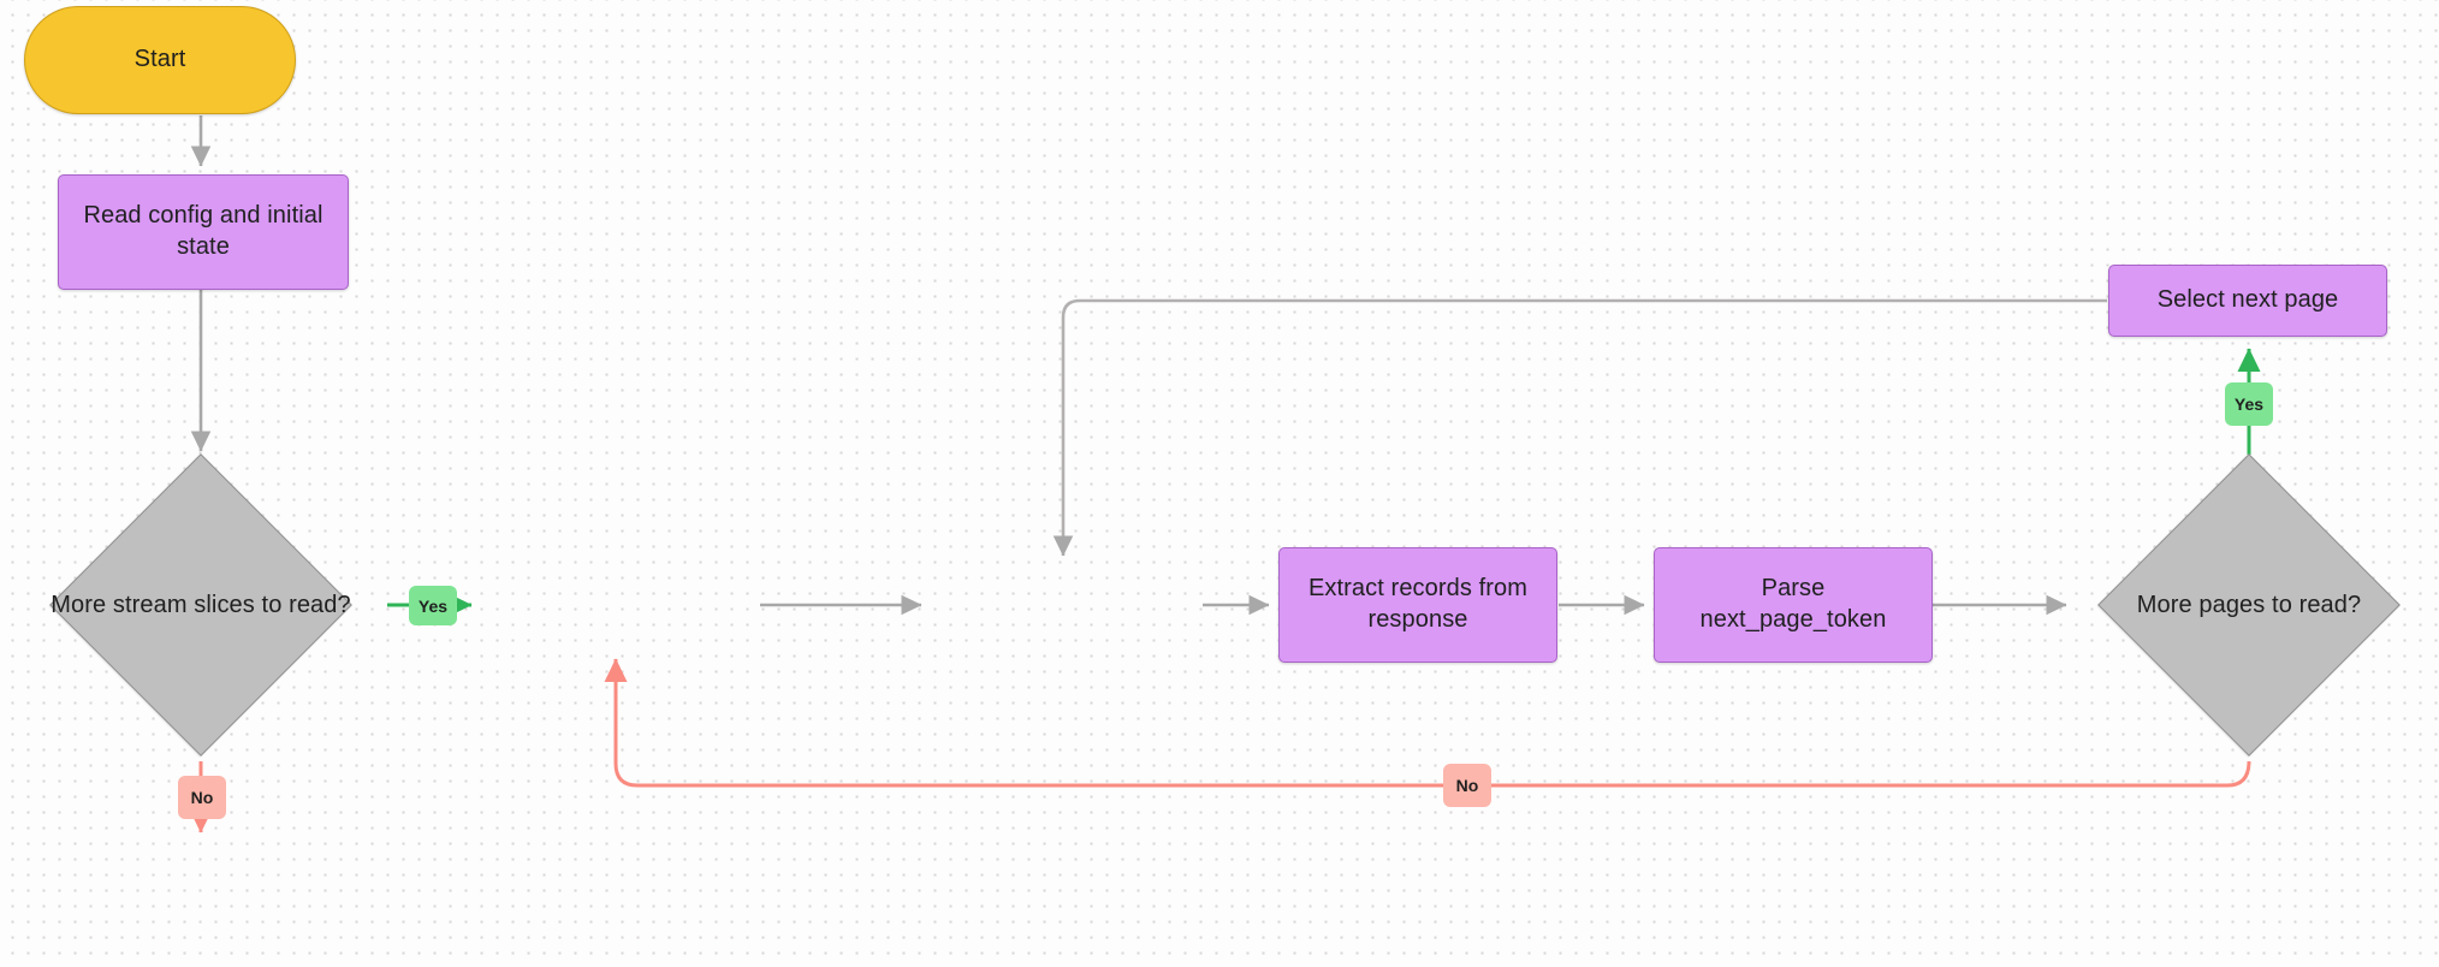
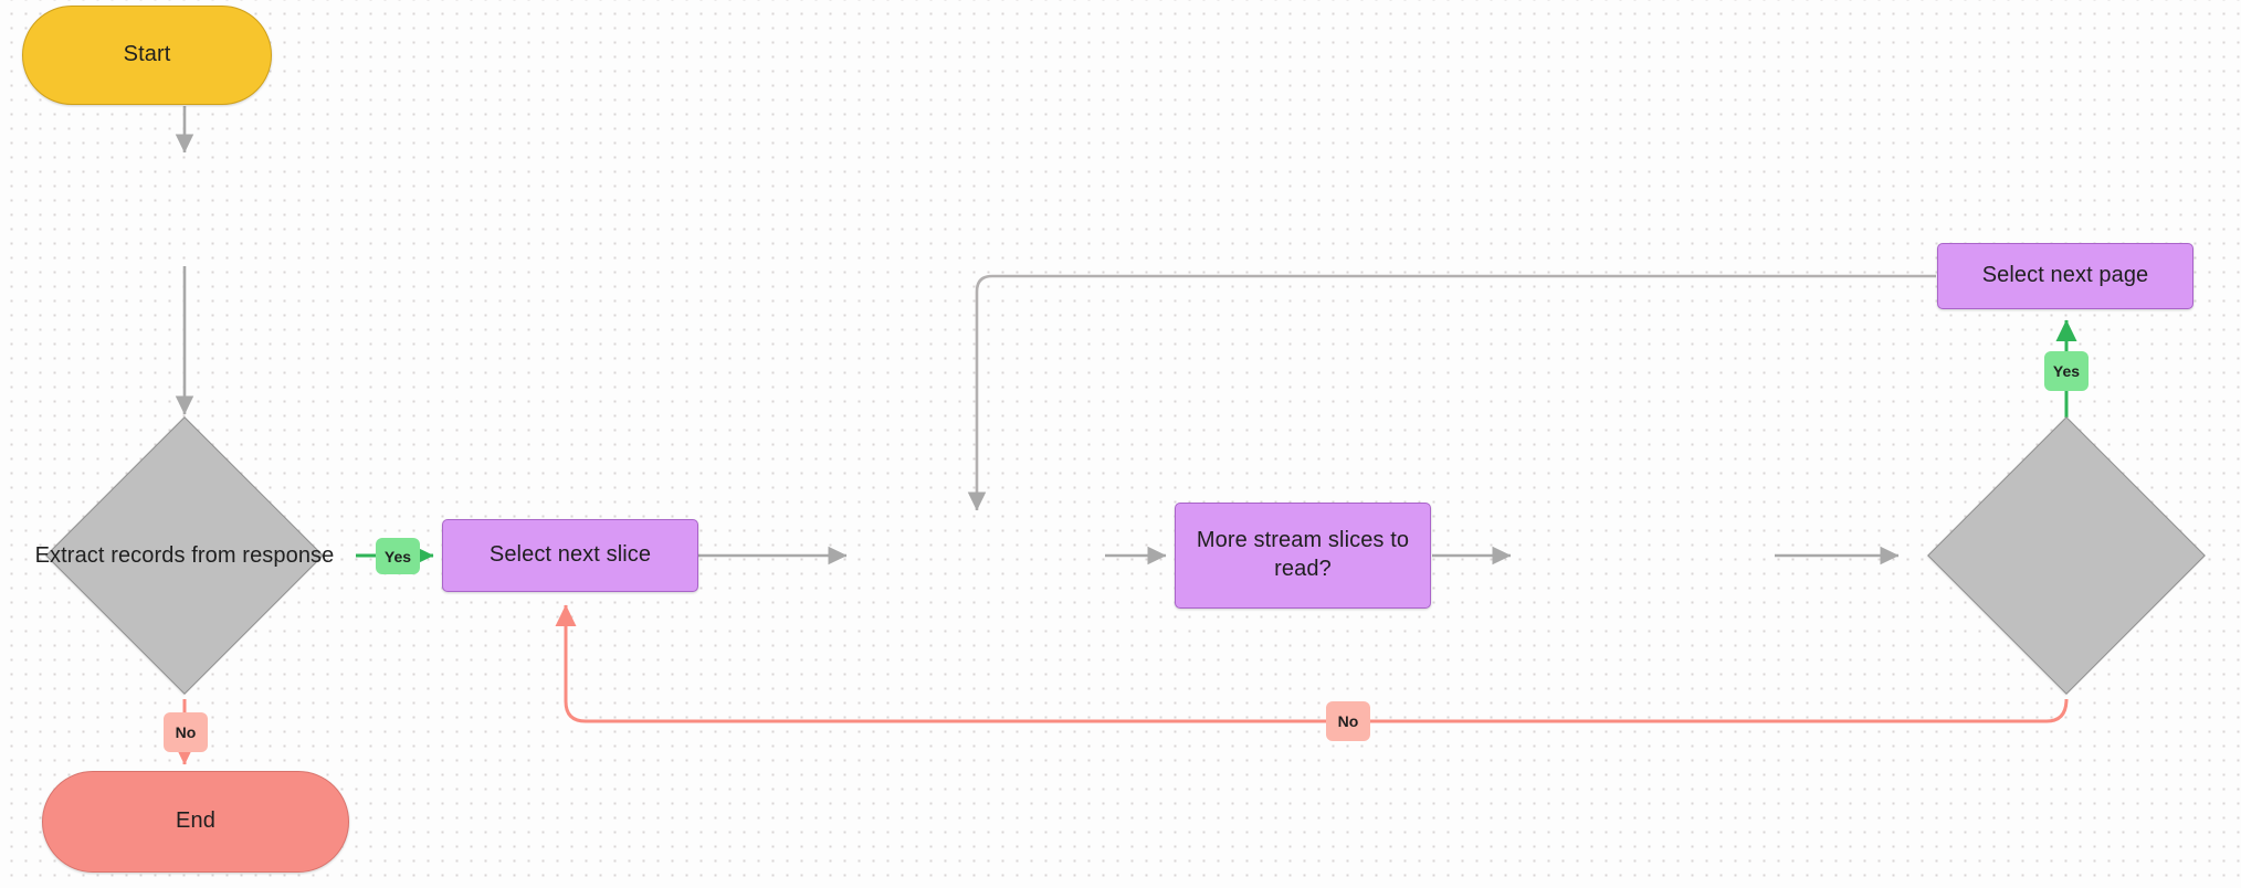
  Start
- Read config and initial state
- More stream slices to read?
+ Extract records from response
+ End
+ Select next slice
- Extract records from response
+ More stream slices to read?
- Parse next_page_token
- More pages to read?
  Select next page
  Yes
  No
  Yes
  No
